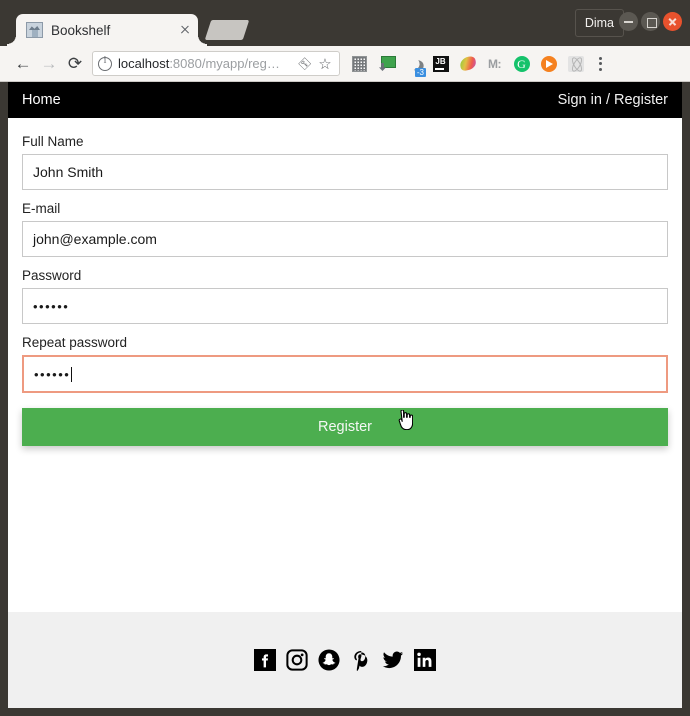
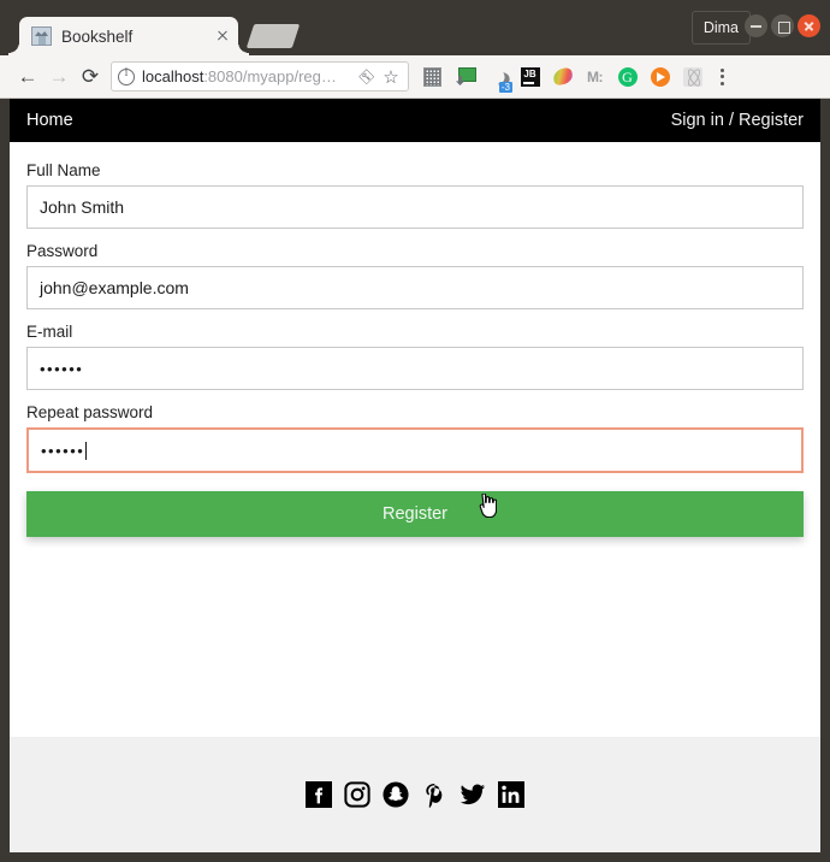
  Bookshelf
  Dima
  ←
  →
  ⟳
  localhost:8080/myapp/reg…
  ☆
  -3
  JB
  M:
  G
  Home
  Sign in / Register
  Full Name
  John Smith
- E-mail
+ Password
  john@example.com
- Password
+ E-mail
  ••••••
  Repeat password
  ••••••
  Register
